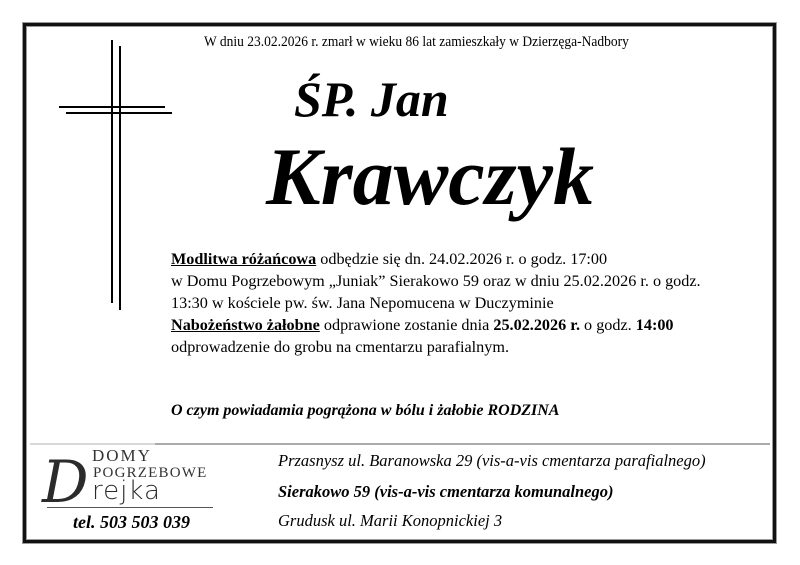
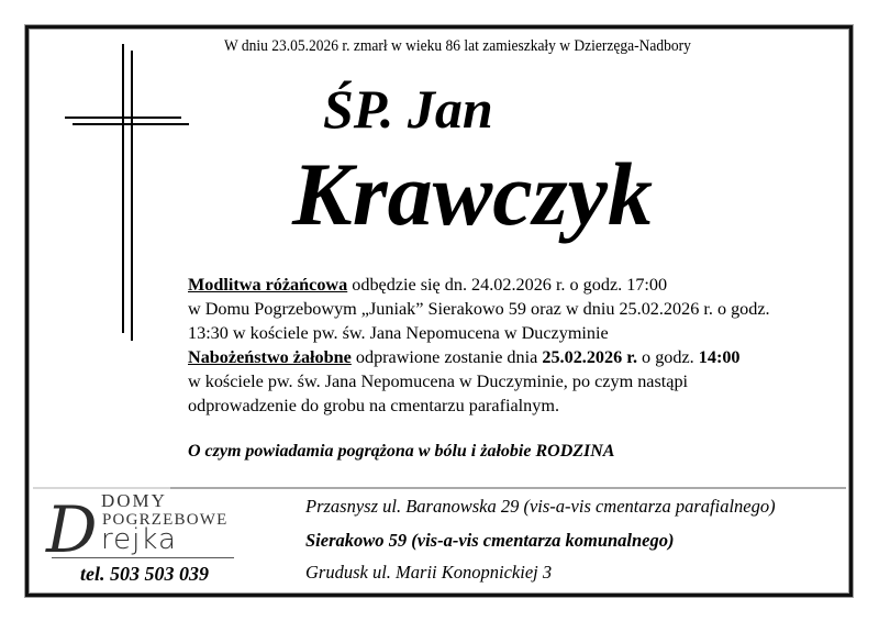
- W dniu 23.02.2026 r. zmarł w wieku 86 lat zamieszkały w Dzierzęga-Nadbory
+ W dniu 23.05.2026 r. zmarł w wieku 86 lat zamieszkały w Dzierzęga-Nadbory
  ŚP. Jan
  Krawczyk
  Modlitwa różańcowa odbędzie się dn. 24.02.2026 r. o godz. 17:00
  w Domu Pogrzebowym „Juniak” Sierakowo 59 oraz w dniu 25.02.2026 r. o godz.
  13:30 w kościele pw. św. Jana Nepomucena w Duczyminie
  Nabożeństwo żałobne odprawione zostanie dnia 25.02.2026 r. o godz. 14:00
+ w kościele pw. św. Jana Nepomucena w Duczyminie, po czym nastąpi
  odprowadzenie do grobu na cmentarzu parafialnym.
  O czym powiadamia pogrążona w bólu i żałobie RODZINA
  DOMY
  POGRZEBOWE
  D
  rejka
  tel. 503 503 039
  Przasnysz ul. Baranowska 29 (vis-a-vis cmentarza parafialnego)
  Sierakowo 59 (vis-a-vis cmentarza komunalnego)
  Grudusk ul. Marii Konopnickiej 3
